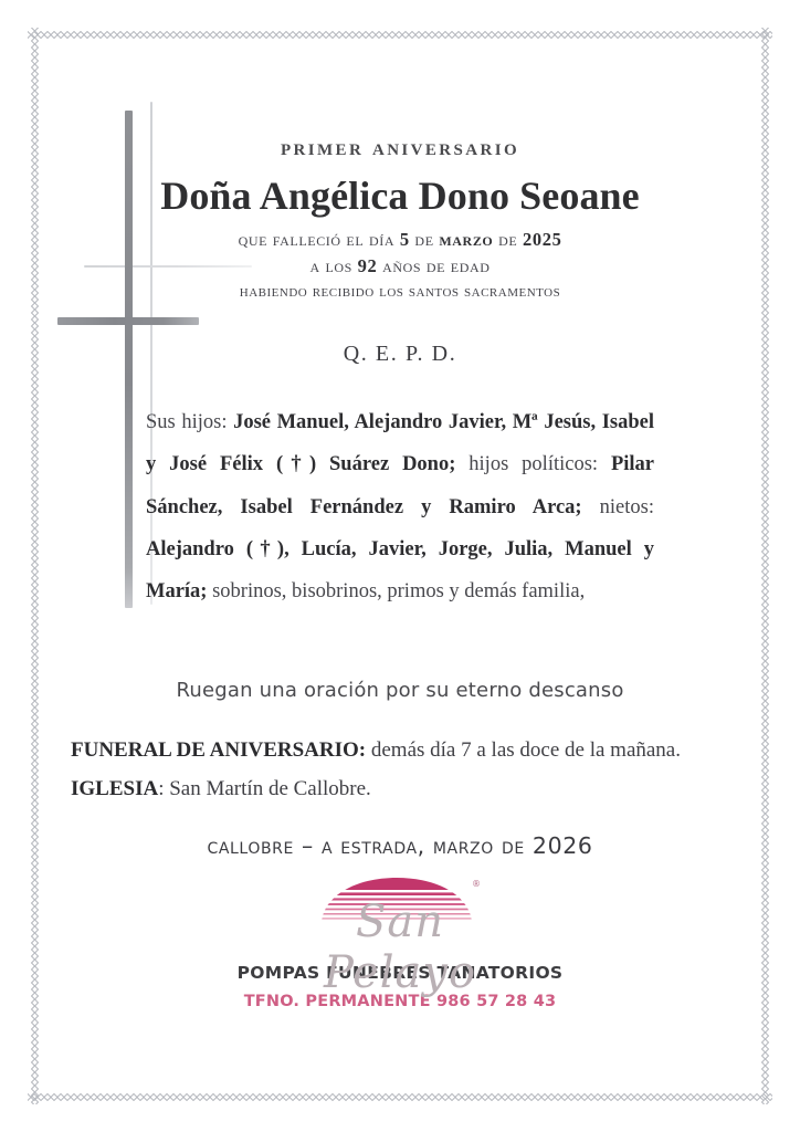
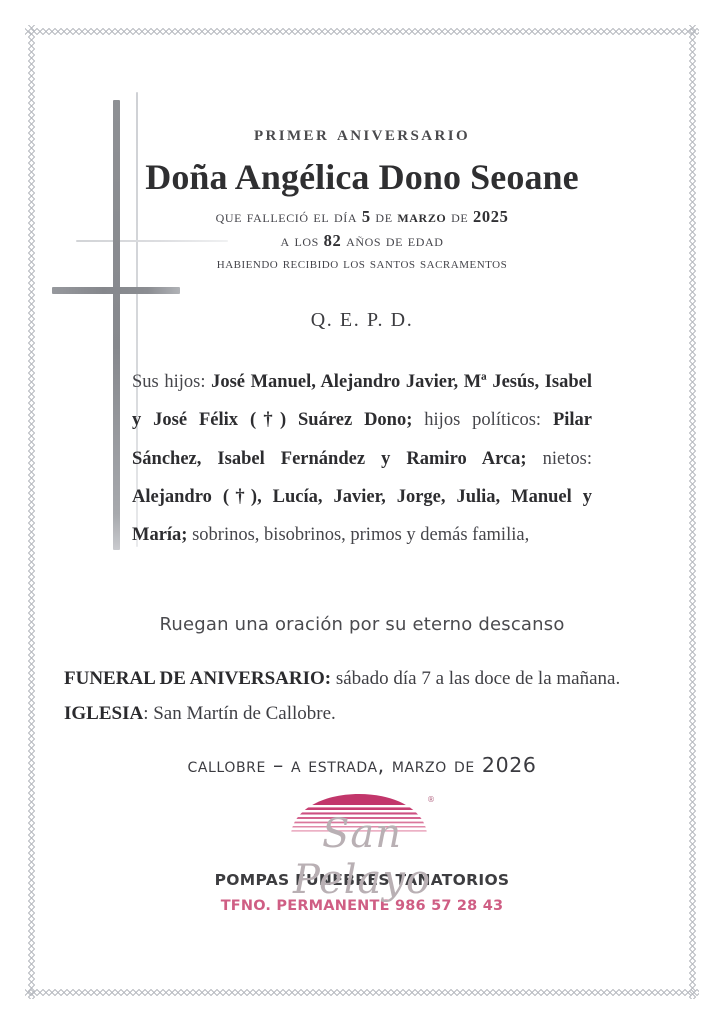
  primer aniversario
  Doña Angélica Dono Seoane
  que falleció el día 5 de marzo de 2025
- a los 92 años de edad
+ a los 82 años de edad
  habiendo recibido los santos sacramentos
  Q. E. P. D.
  Sus hijos: José Manuel, Alejandro Javier, Mª Jesús, Isabel y José Félix (†) Suárez Dono; hijos políticos: Pilar Sánchez, Isabel Fernández y Ramiro Arca; nietos: Alejandro (†), Lucía, Javier, Jorge, Julia, Manuel y María; sobrinos, bisobrinos, primos y demás familia,
  Ruegan una oración por su eterno descanso
- FUNERAL DE ANIVERSARIO: demás día 7 a las doce de la mañana.
+ FUNERAL DE ANIVERSARIO: sábado día 7 a las doce de la mañana.
  IGLESIA: San Martín de Callobre.
  callobre – a estrada, marzo de 2026
  ®
  San Pelayo
  POMPAS FUNEBRES TANATORIOS
  TFNO. PERMANENTE 986 57 28 43
